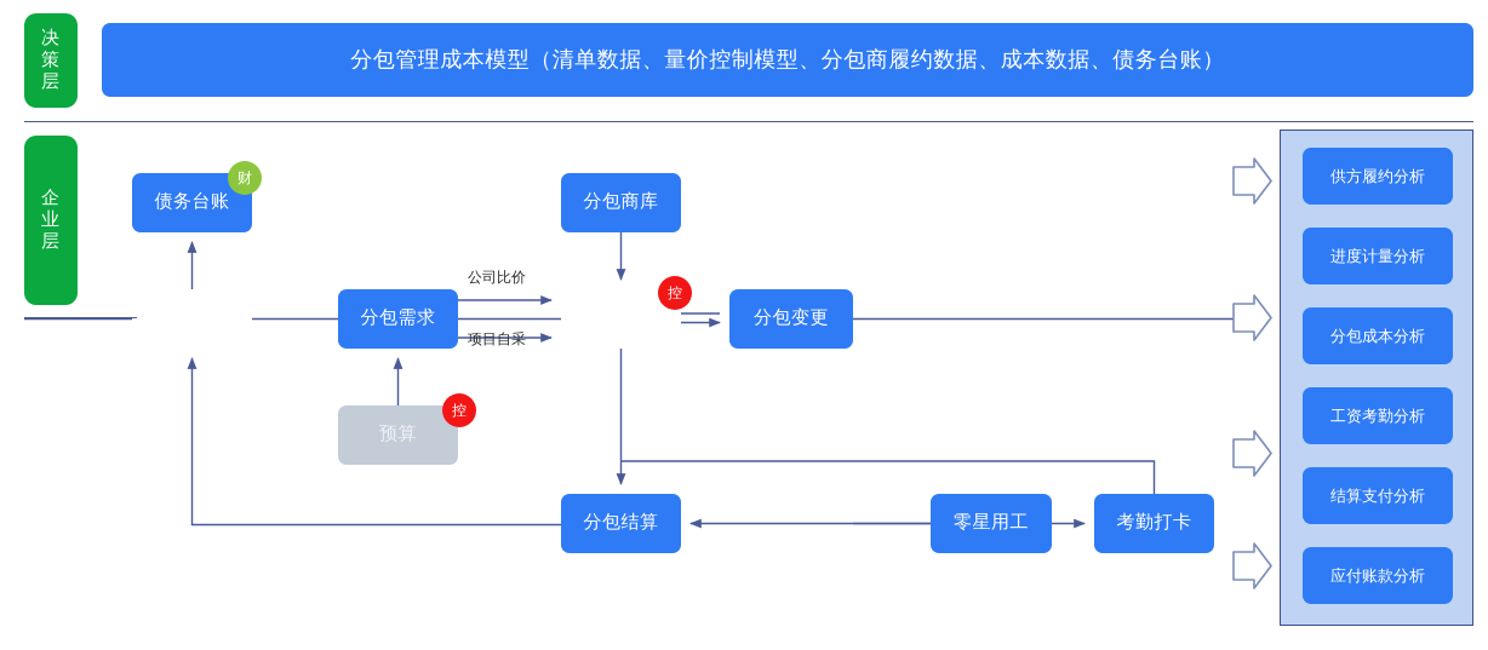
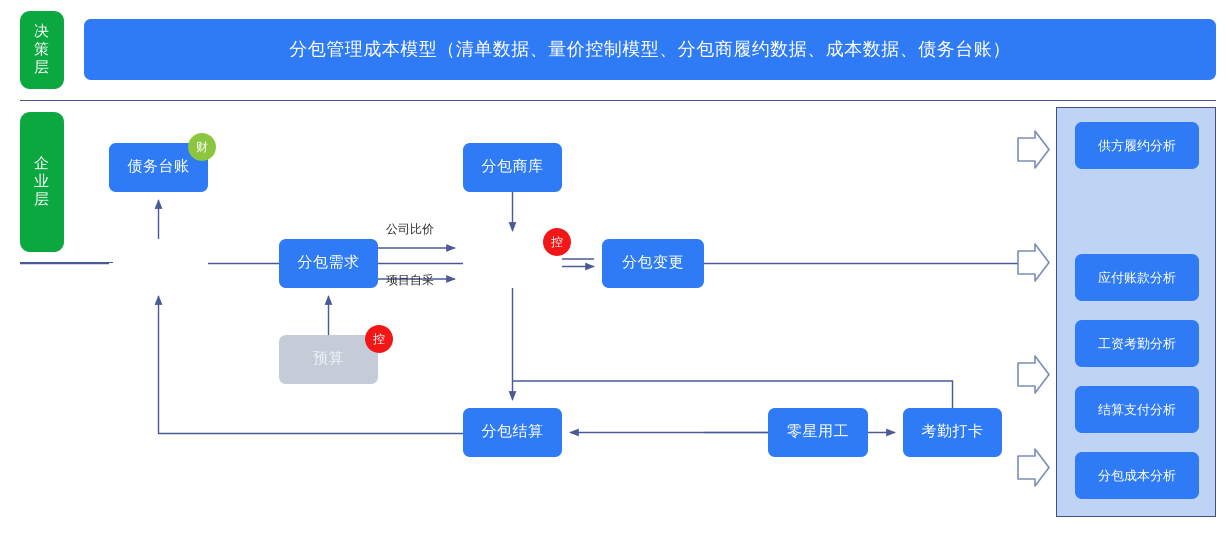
  决策层
  企业层
  分包管理成本模型（清单数据、量价控制模型、分包商履约数据、成本数据、债务台账）
  债务台账
  分包需求
  预算
  分包商库
  分包变更
  分包结算
  零星用工
  考勤打卡
  财
  控
  控
  公司比价
  项目自采
  供方履约分析
- 进度计量分析
- 分包成本分析
+ 应付账款分析
  工资考勤分析
  结算支付分析
- 应付账款分析
+ 分包成本分析
